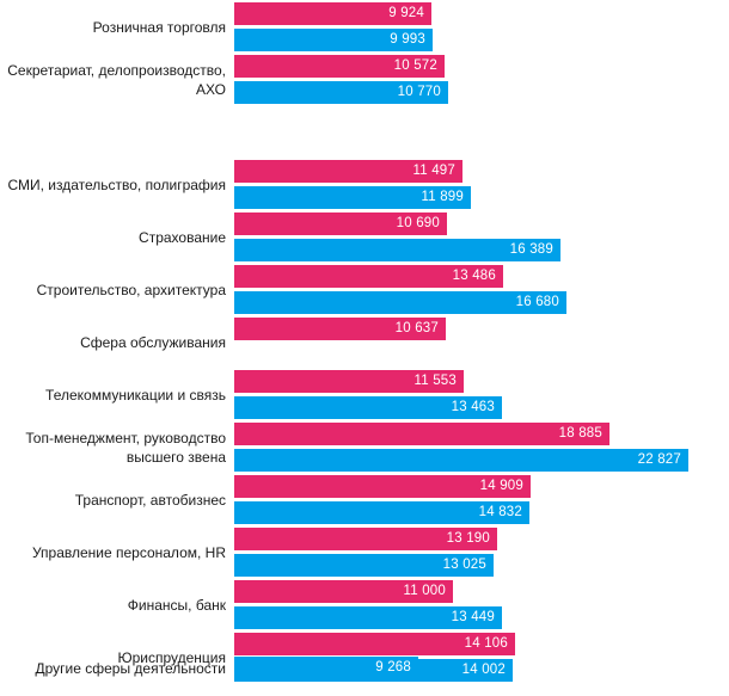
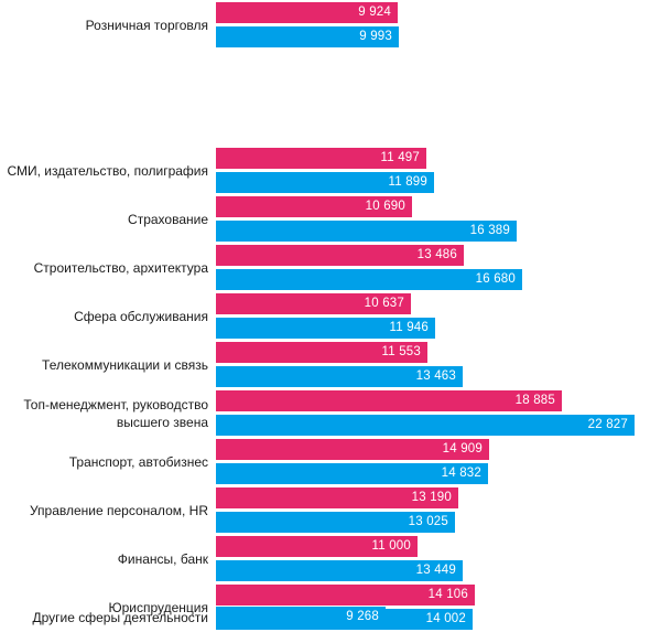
  Розничная торговля
  9 924
  9 993
- Секретариат, делопроизводство,
- АХО
- 10 572
- 10 770
  СМИ, издательство, полиграфия
  11 497
  11 899
  Страхование
  10 690
  16 389
  Строительство, архитектура
  13 486
  16 680
  Сфера обслуживания
  10 637
+ 11 946
  Телекоммуникации и связь
  11 553
  13 463
  Топ-менеджмент, руководство
  высшего звена
  18 885
  22 827
  Транспорт, автобизнес
  14 909
  14 832
  Управление персоналом, HR
  13 190
  13 025
  Финансы, банк
  11 000
  13 449
  Юриспруденция
  14 106
  14 002
  Другие сферы деятельности
  9 268
